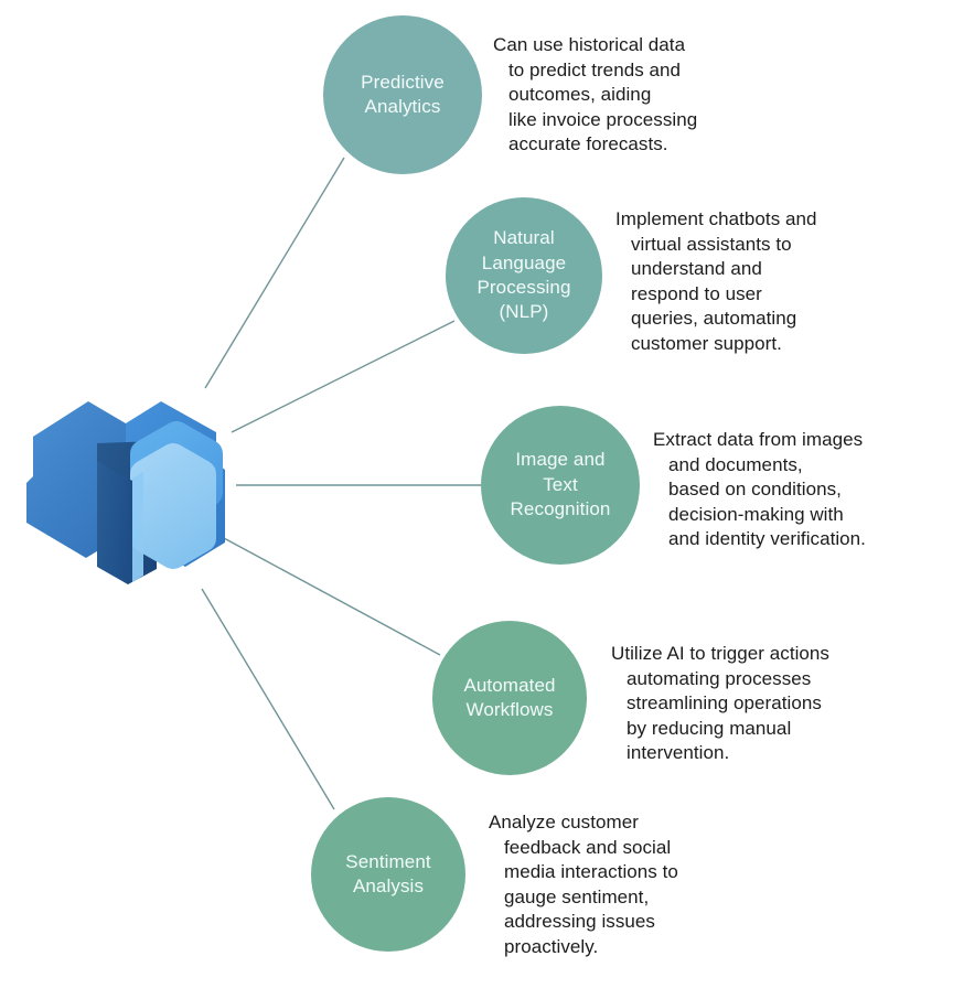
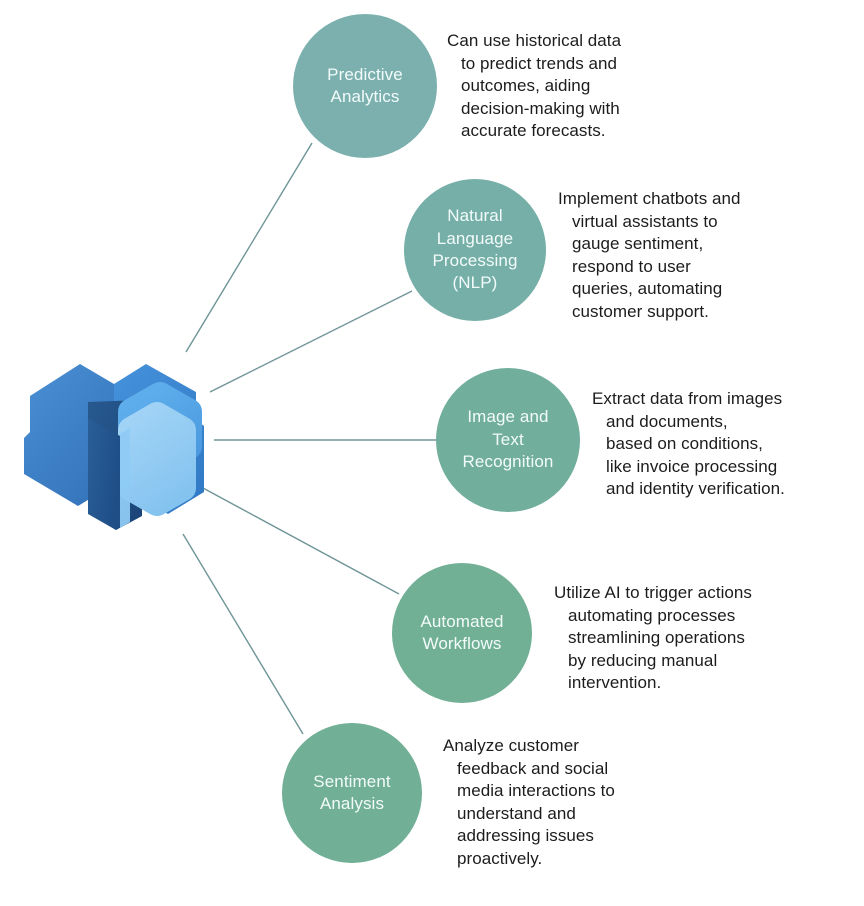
  Predictive
  Analytics
  Natural
  Language
  Processing
  (NLP)
  Image and
  Text
  Recognition
  Automated
  Workflows
  Sentiment
  Analysis
  Can use historical data
  to predict trends and
  outcomes, aiding
- like invoice processing
+ decision-making with
  accurate forecasts.
  Implement chatbots and
  virtual assistants to
- understand and
+ gauge sentiment,
  respond to user
  queries, automating
  customer support.
  Extract data from images
  and documents,
  based on conditions,
- decision-making with
+ like invoice processing
  and identity verification.
  Utilize AI to trigger actions
  automating processes
  streamlining operations
  by reducing manual
  intervention.
  Analyze customer
  feedback and social
  media interactions to
- gauge sentiment,
+ understand and
  addressing issues
  proactively.
